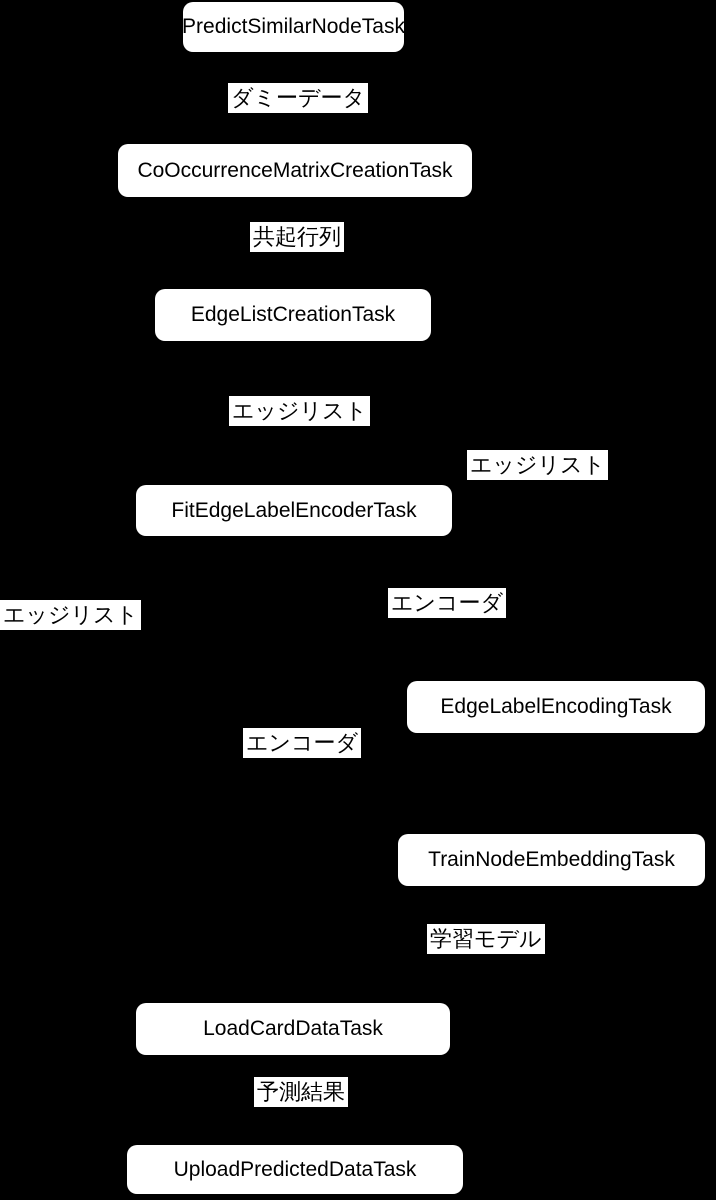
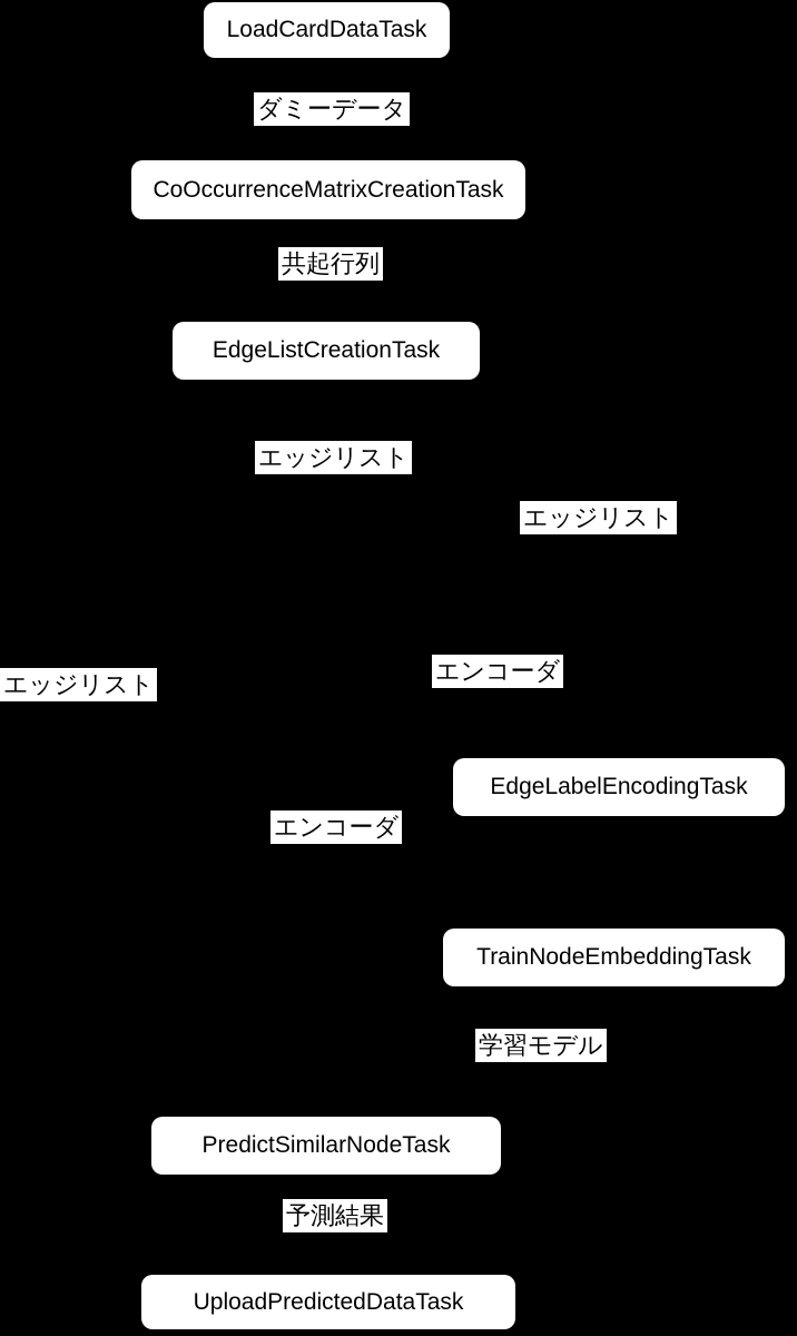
- PredictSimilarNodeTask
+ LoadCardDataTask
  CoOccurrenceMatrixCreationTask
  EdgeListCreationTask
- FitEdgeLabelEncoderTask
  EdgeLabelEncodingTask
  TrainNodeEmbeddingTask
- LoadCardDataTask
+ PredictSimilarNodeTask
  UploadPredictedDataTask
  ダミーデータ
  共起行列
  エッジリスト
  エッジリスト
  エンコーダ
  エッジリスト
  エンコーダ
  学習モデル
  予測結果
